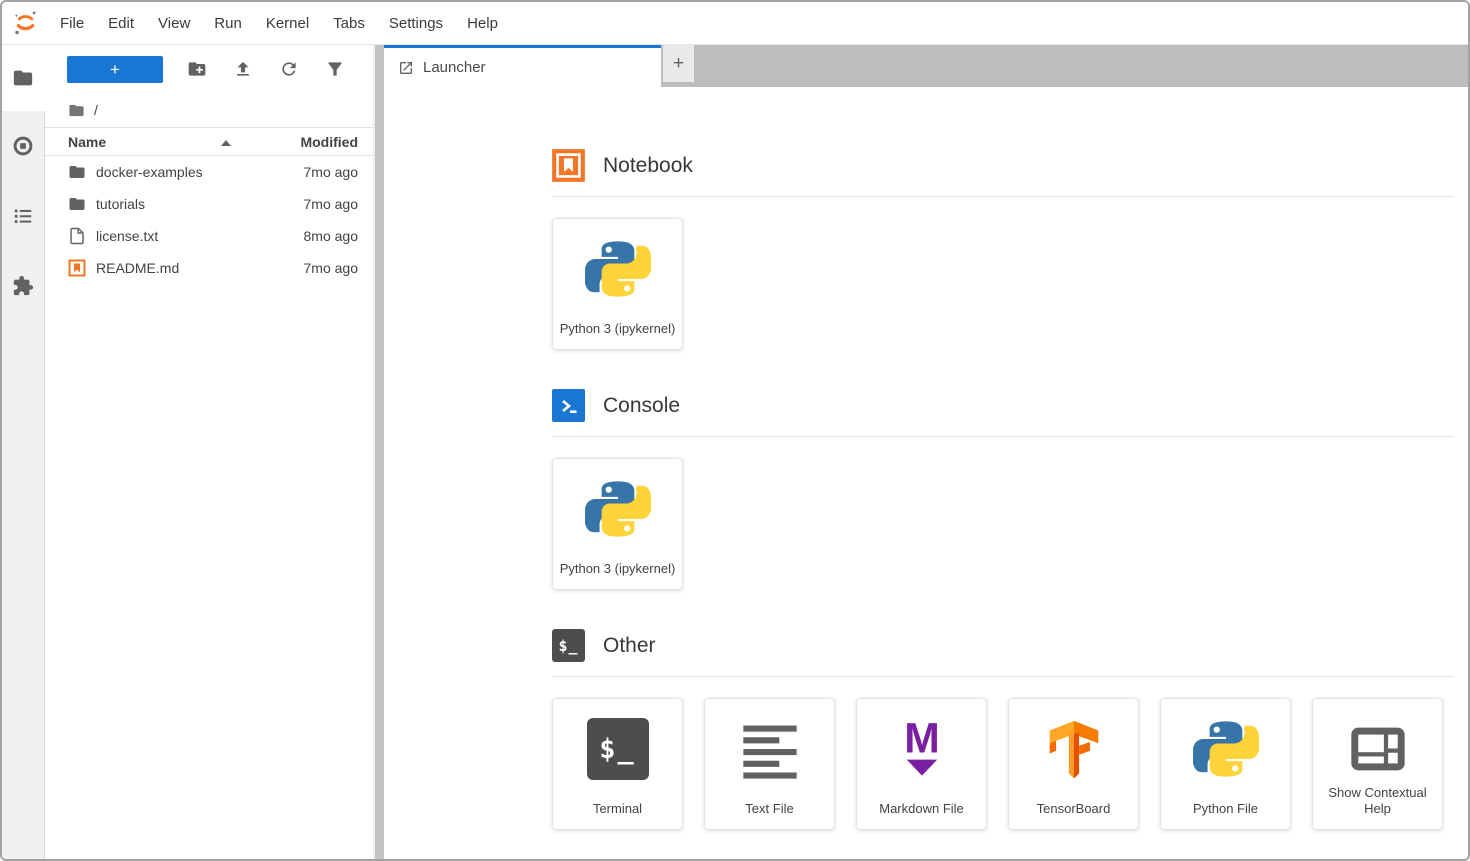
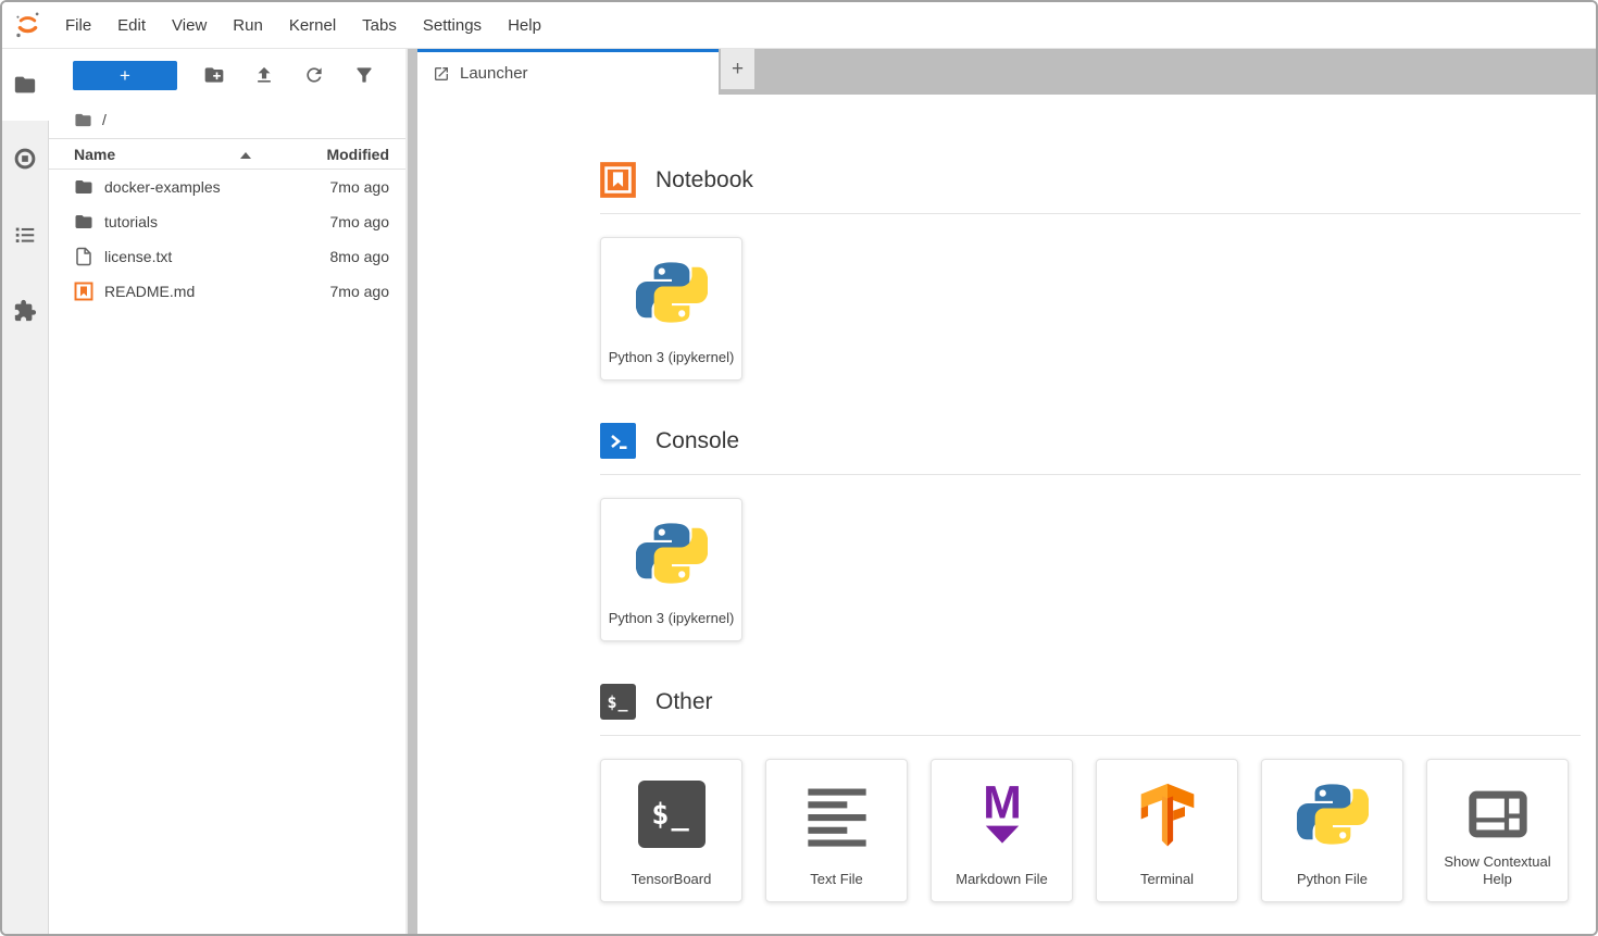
  File
  Edit
  View
  Run
  Kernel
  Tabs
  Settings
  Help
  +
  /
  Name
  Modified
  docker-examples
  7mo ago
  tutorials
  7mo ago
  license.txt
  8mo ago
  README.md
  7mo ago
  Launcher
  +
  Notebook
  Python 3 (ipykernel)
  Console
  Python 3 (ipykernel)
  $_
  Other
  $_
- Terminal
+ TensorBoard
  Text File
  M
  Markdown File
- TensorBoard
+ Terminal
  Python File
  Show Contextual Help
